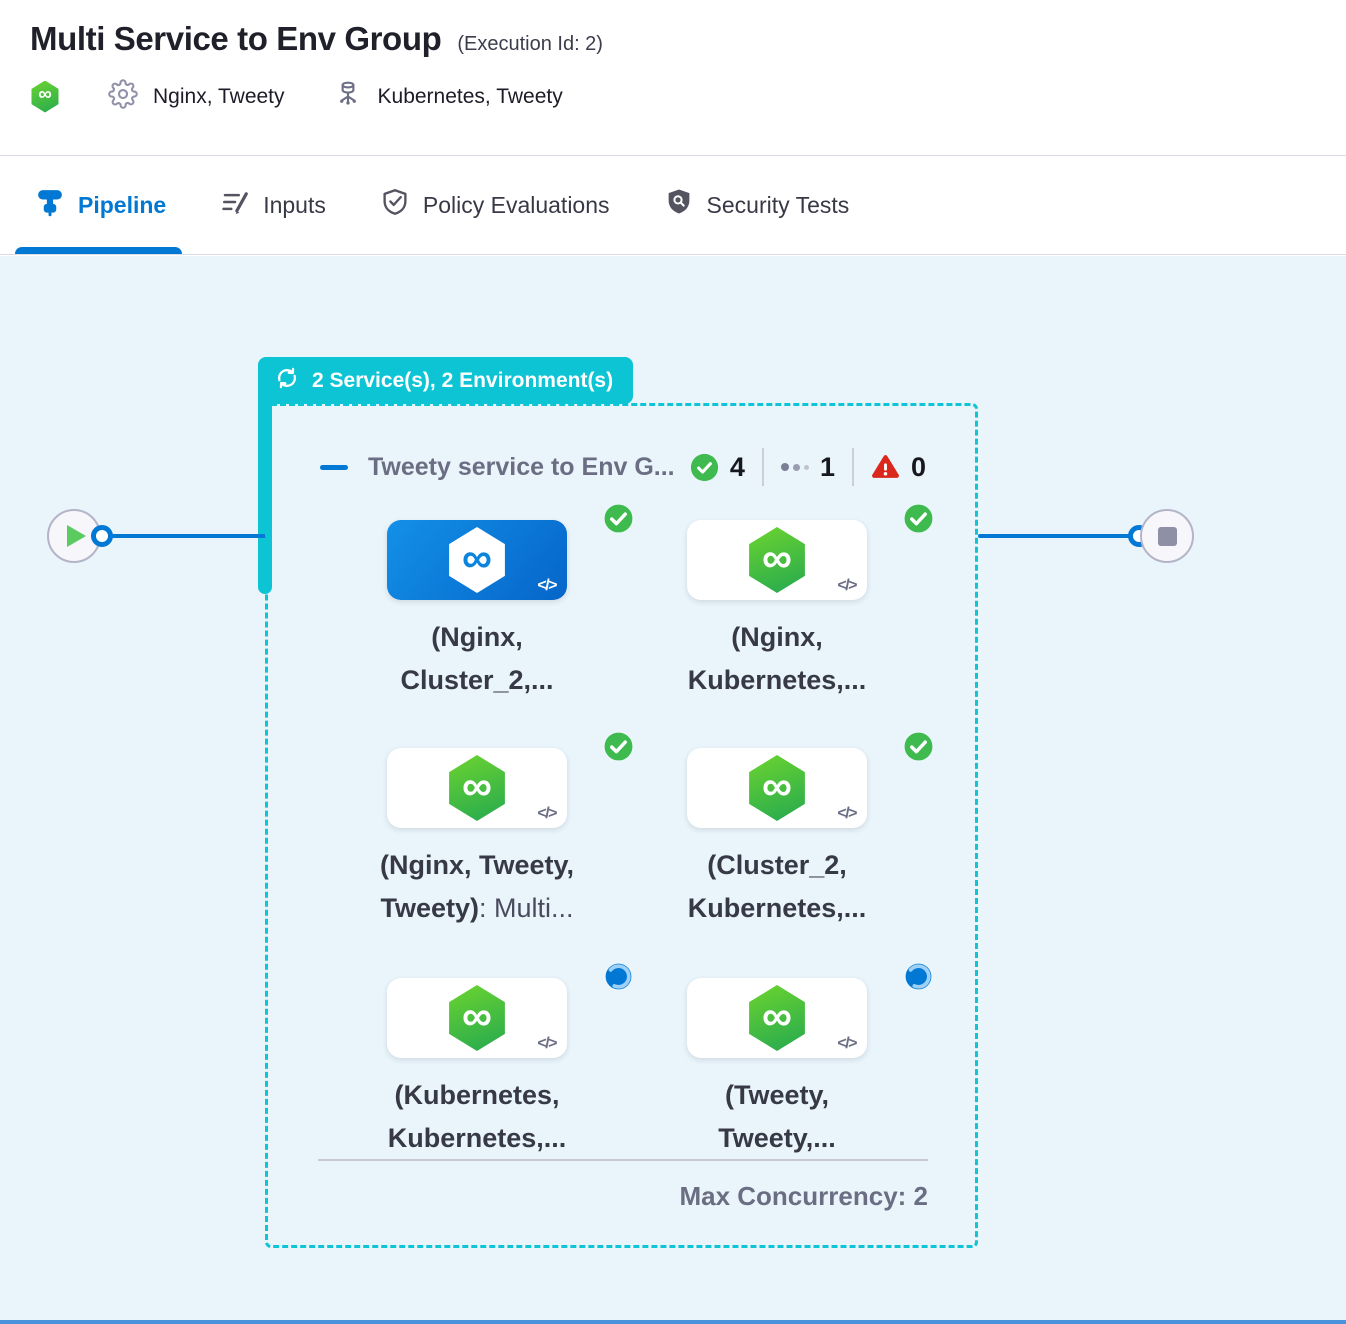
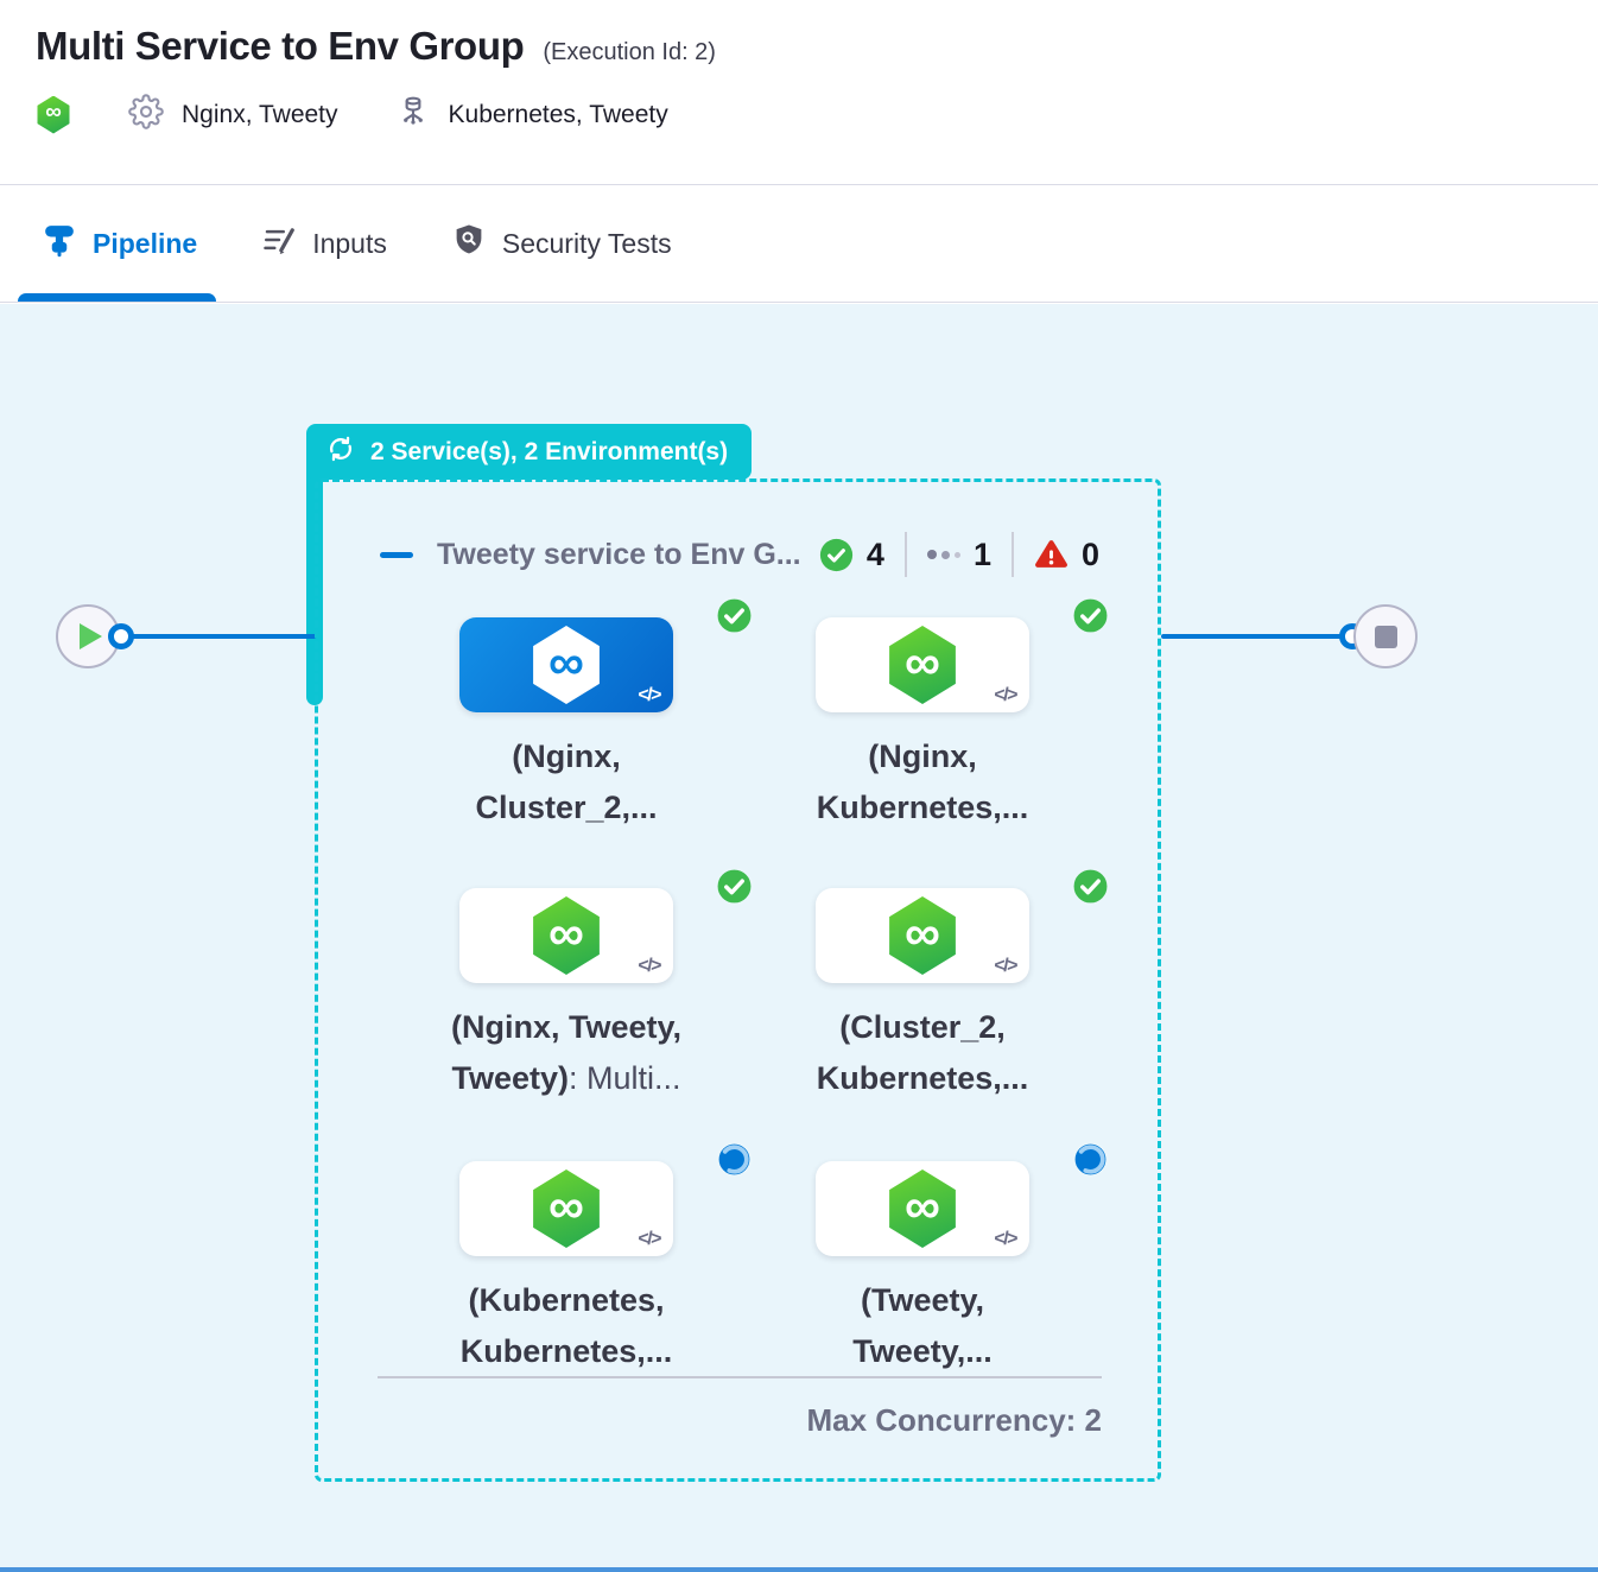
  Multi Service to Env Group
  (Execution Id: 2)
  ∞
  Nginx, Tweety
  Kubernetes, Tweety
  Pipeline
  Inputs
- Policy Evaluations
  Security Tests
  2 Service(s), 2 Environment(s)
  Tweety service to Env G...
  4
  1
  0
  ∞
  </>
  (Nginx,
  Cluster_2,...
  ∞
  </>
  (Nginx,
  Kubernetes,...
  ∞
  </>
  (Nginx, Tweety,
  Tweety): Multi...
  ∞
  </>
  (Cluster_2,
  Kubernetes,...
  ∞
  </>
  (Kubernetes,
  Kubernetes,...
  ∞
  </>
  (Tweety,
  Tweety,...
  Max Concurrency: 2
